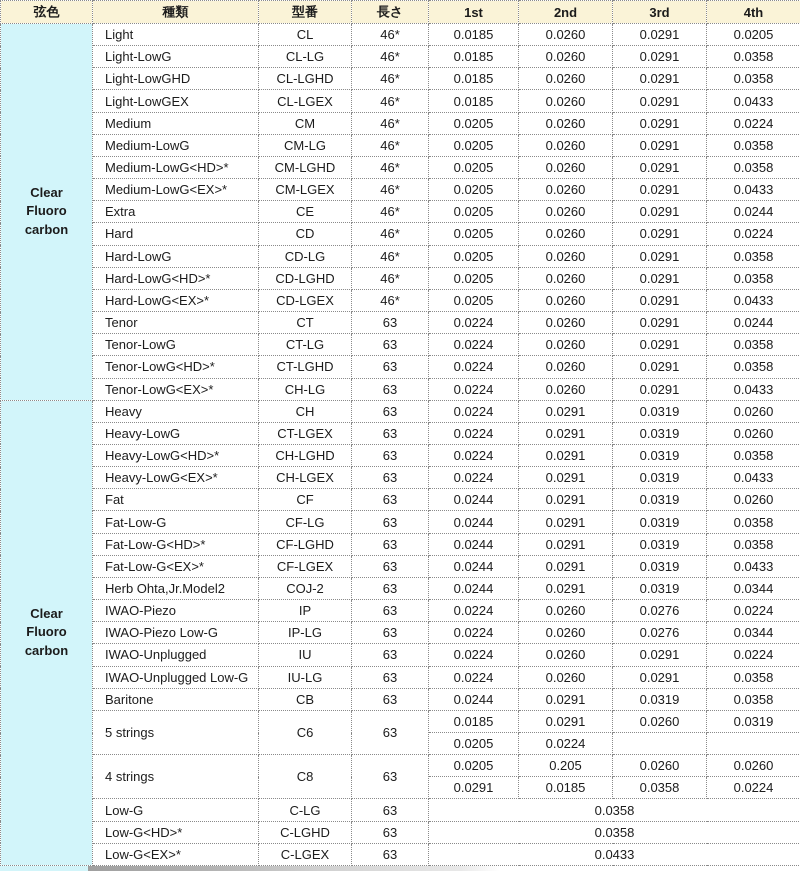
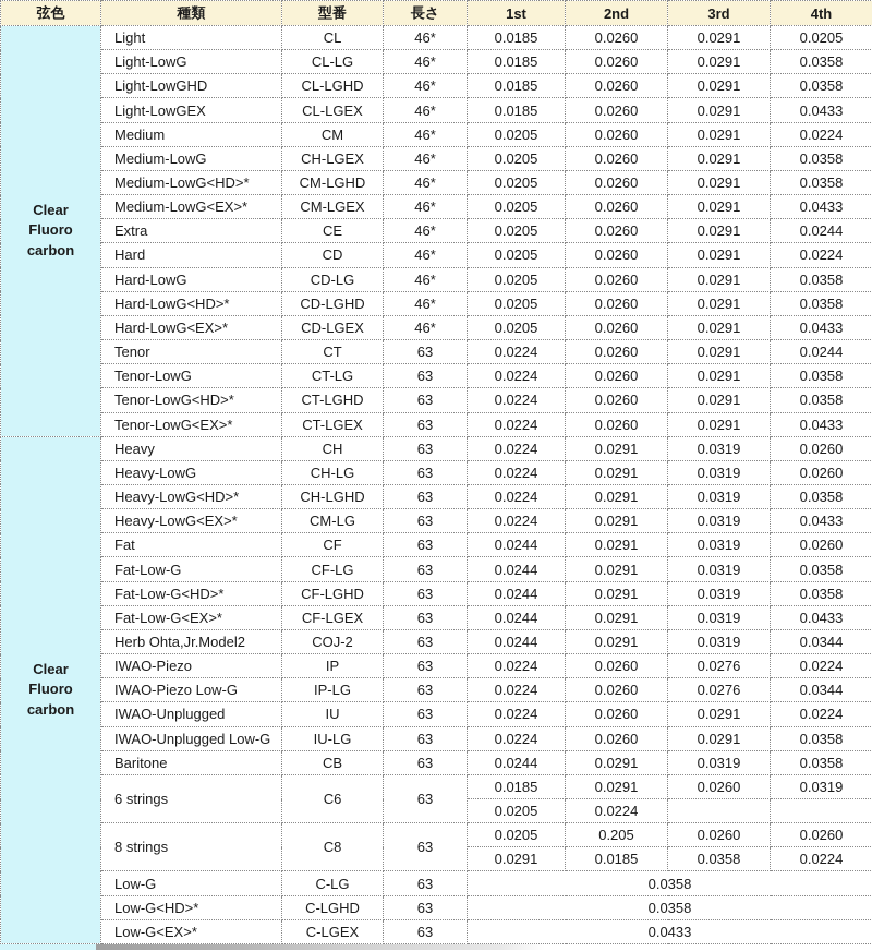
  弦色	種類	型番	長さ	1st	2nd	3rd	4th
  Clear Fluoro carbon	Light	CL	46*	0.0185	0.0260	0.0291	0.0205
  Light-LowG	CL-LG	46*	0.0185	0.0260	0.0291	0.0358
  Light-LowGHD	CL-LGHD	46*	0.0185	0.0260	0.0291	0.0358
  Light-LowGEX	CL-LGEX	46*	0.0185	0.0260	0.0291	0.0433
  Medium	CM	46*	0.0205	0.0260	0.0291	0.0224
- Medium-LowG	CM-LG	46*	0.0205	0.0260	0.0291	0.0358
+ Medium-LowG	CH-LGEX	46*	0.0205	0.0260	0.0291	0.0358
  Medium-LowG<HD>*	CM-LGHD	46*	0.0205	0.0260	0.0291	0.0358
  Medium-LowG<EX>*	CM-LGEX	46*	0.0205	0.0260	0.0291	0.0433
  Extra	CE	46*	0.0205	0.0260	0.0291	0.0244
  Hard	CD	46*	0.0205	0.0260	0.0291	0.0224
  Hard-LowG	CD-LG	46*	0.0205	0.0260	0.0291	0.0358
  Hard-LowG<HD>*	CD-LGHD	46*	0.0205	0.0260	0.0291	0.0358
  Hard-LowG<EX>*	CD-LGEX	46*	0.0205	0.0260	0.0291	0.0433
  Tenor	CT	63	0.0224	0.0260	0.0291	0.0244
  Tenor-LowG	CT-LG	63	0.0224	0.0260	0.0291	0.0358
  Tenor-LowG<HD>*	CT-LGHD	63	0.0224	0.0260	0.0291	0.0358
- Tenor-LowG<EX>*	CH-LG	63	0.0224	0.0260	0.0291	0.0433
+ Tenor-LowG<EX>*	CT-LGEX	63	0.0224	0.0260	0.0291	0.0433
  Clear Fluoro carbon	Heavy	CH	63	0.0224	0.0291	0.0319	0.0260
- Heavy-LowG	CT-LGEX	63	0.0224	0.0291	0.0319	0.0260
+ Heavy-LowG	CH-LG	63	0.0224	0.0291	0.0319	0.0260
  Heavy-LowG<HD>*	CH-LGHD	63	0.0224	0.0291	0.0319	0.0358
- Heavy-LowG<EX>*	CH-LGEX	63	0.0224	0.0291	0.0319	0.0433
+ Heavy-LowG<EX>*	CM-LG	63	0.0224	0.0291	0.0319	0.0433
  Fat	CF	63	0.0244	0.0291	0.0319	0.0260
  Fat-Low-G	CF-LG	63	0.0244	0.0291	0.0319	0.0358
  Fat-Low-G<HD>*	CF-LGHD	63	0.0244	0.0291	0.0319	0.0358
  Fat-Low-G<EX>*	CF-LGEX	63	0.0244	0.0291	0.0319	0.0433
  Herb Ohta,Jr.Model2	COJ-2	63	0.0244	0.0291	0.0319	0.0344
  IWAO-Piezo	IP	63	0.0224	0.0260	0.0276	0.0224
  IWAO-Piezo Low-G	IP-LG	63	0.0224	0.0260	0.0276	0.0344
  IWAO-Unplugged	IU	63	0.0224	0.0260	0.0291	0.0224
  IWAO-Unplugged Low-G	IU-LG	63	0.0224	0.0260	0.0291	0.0358
  Baritone	CB	63	0.0244	0.0291	0.0319	0.0358
- 5 strings	C6	63	0.0185	0.0291	0.0260	0.0319
+ 6 strings	C6	63	0.0185	0.0291	0.0260	0.0319
  0.0205	0.0224
- 4 strings	C8	63	0.0205	0.205	0.0260	0.0260
+ 8 strings	C8	63	0.0205	0.205	0.0260	0.0260
  0.0291	0.0185	0.0358	0.0224
  Low-G	C-LG	63	0.0358
  Low-G<HD>*	C-LGHD	63	0.0358
  Low-G<EX>*	C-LGEX	63	0.0433
